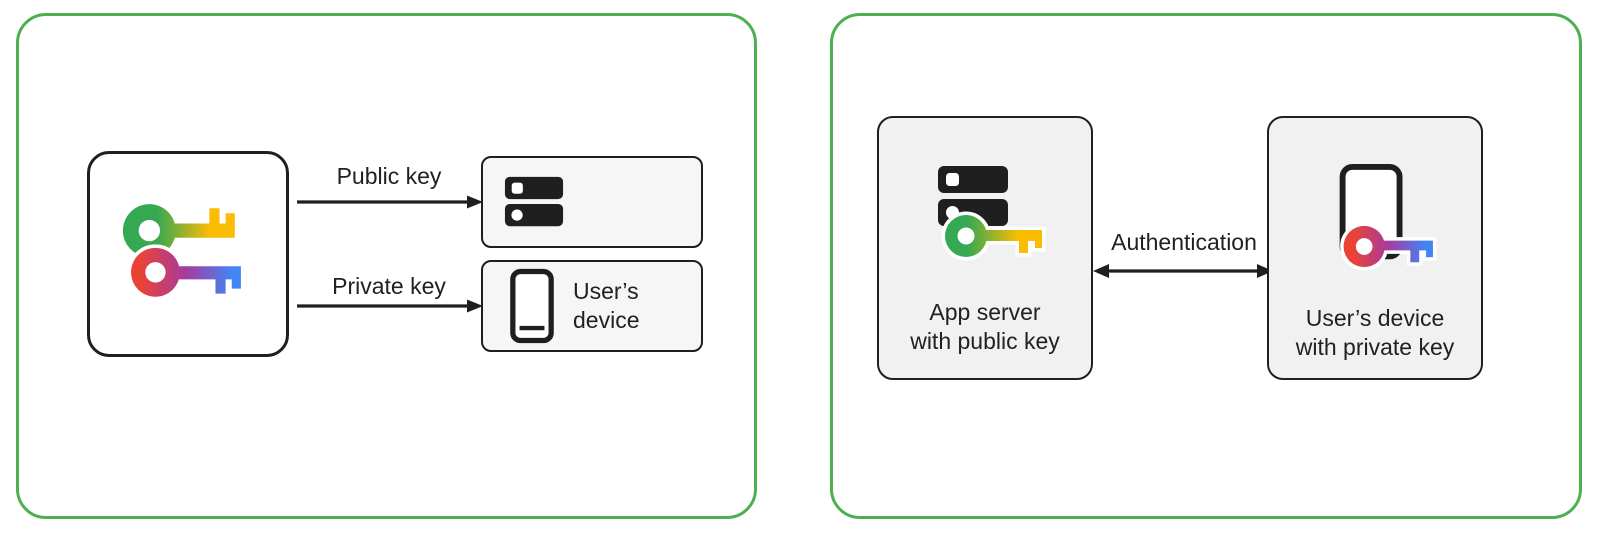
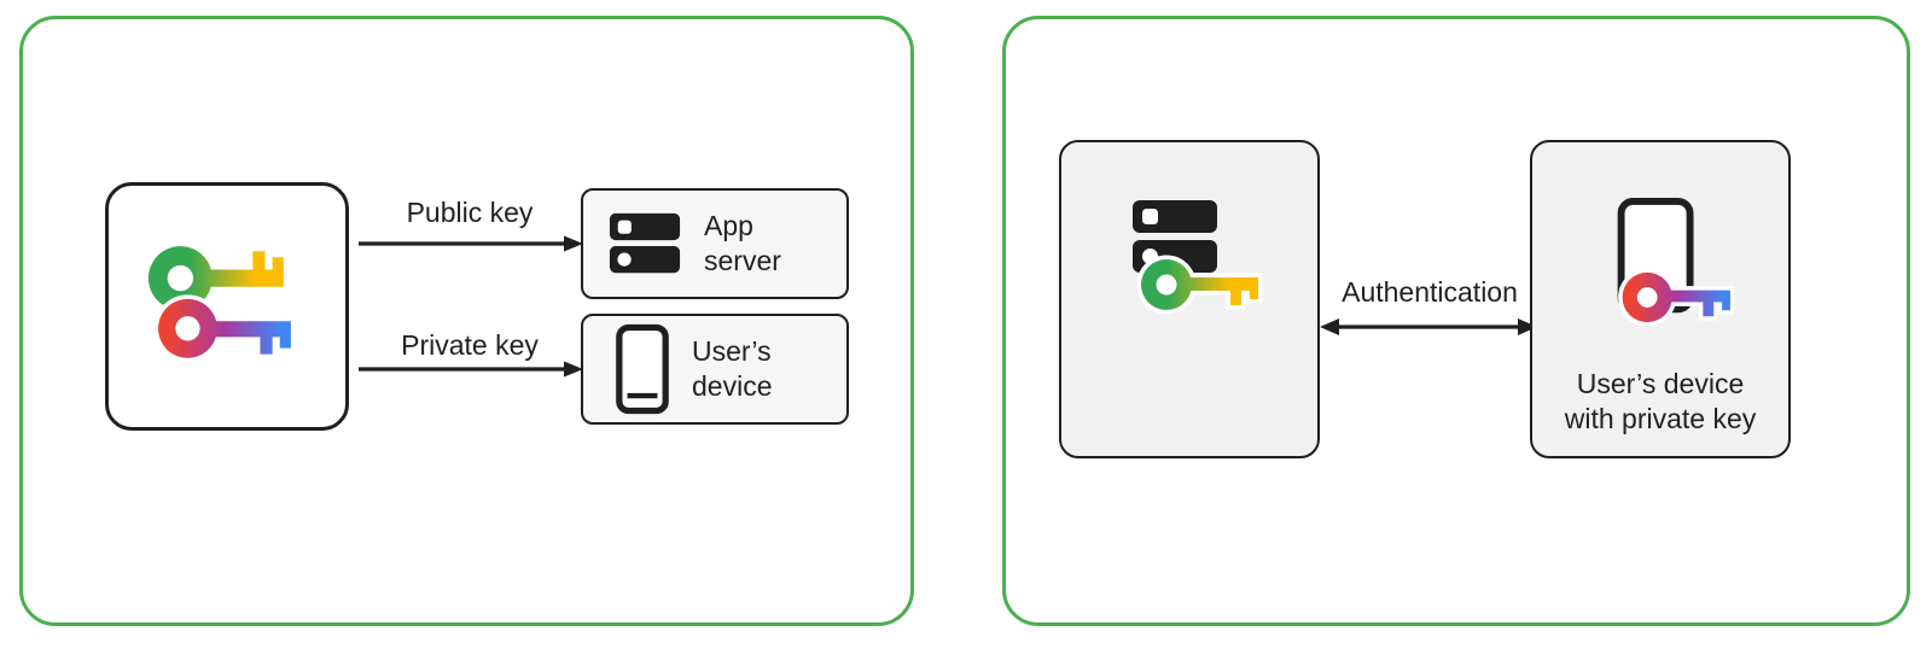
  Public key
+ App
+ server
  Private key
  User’s
  device
- App server
- with public key
  Authentication
  User’s device
  with private key
